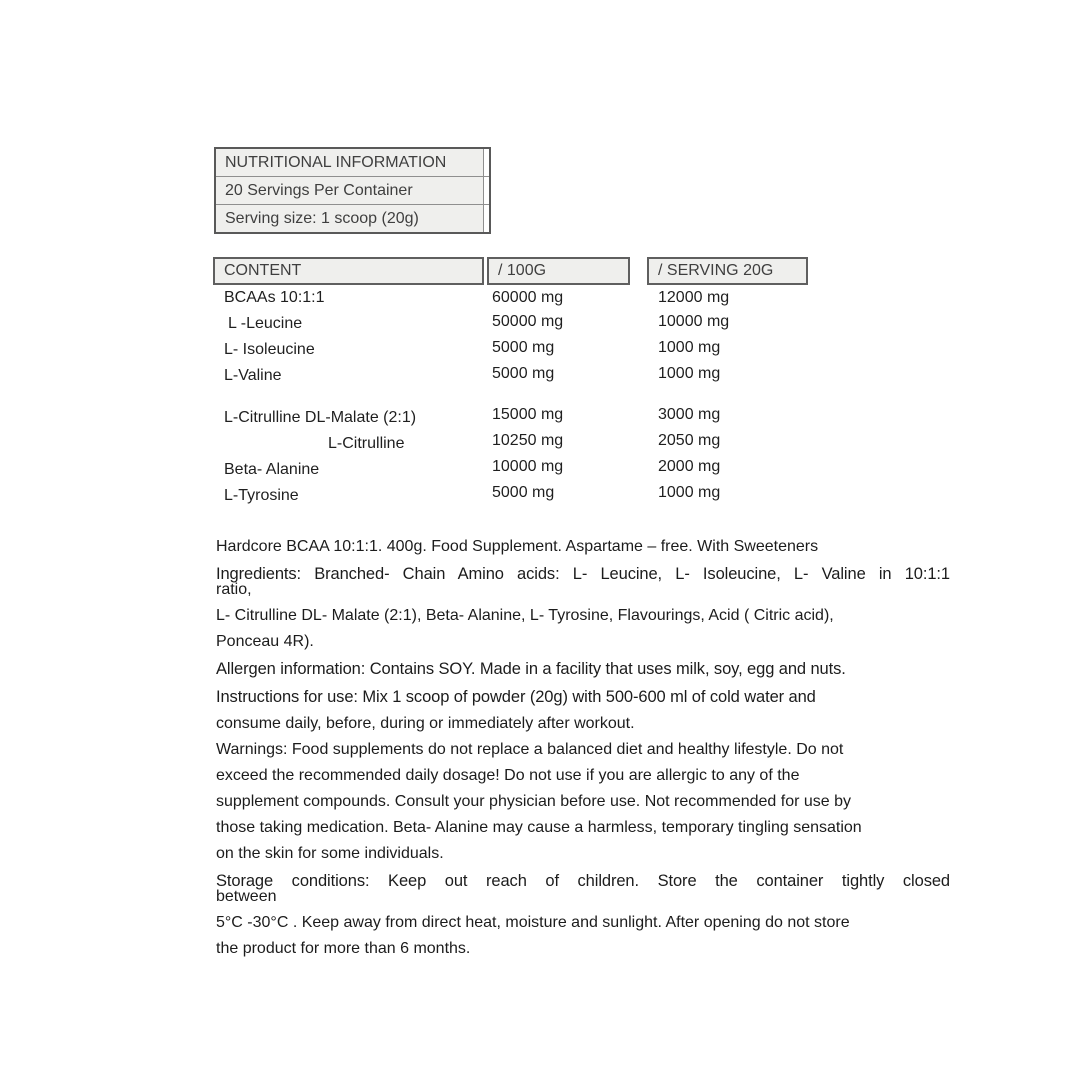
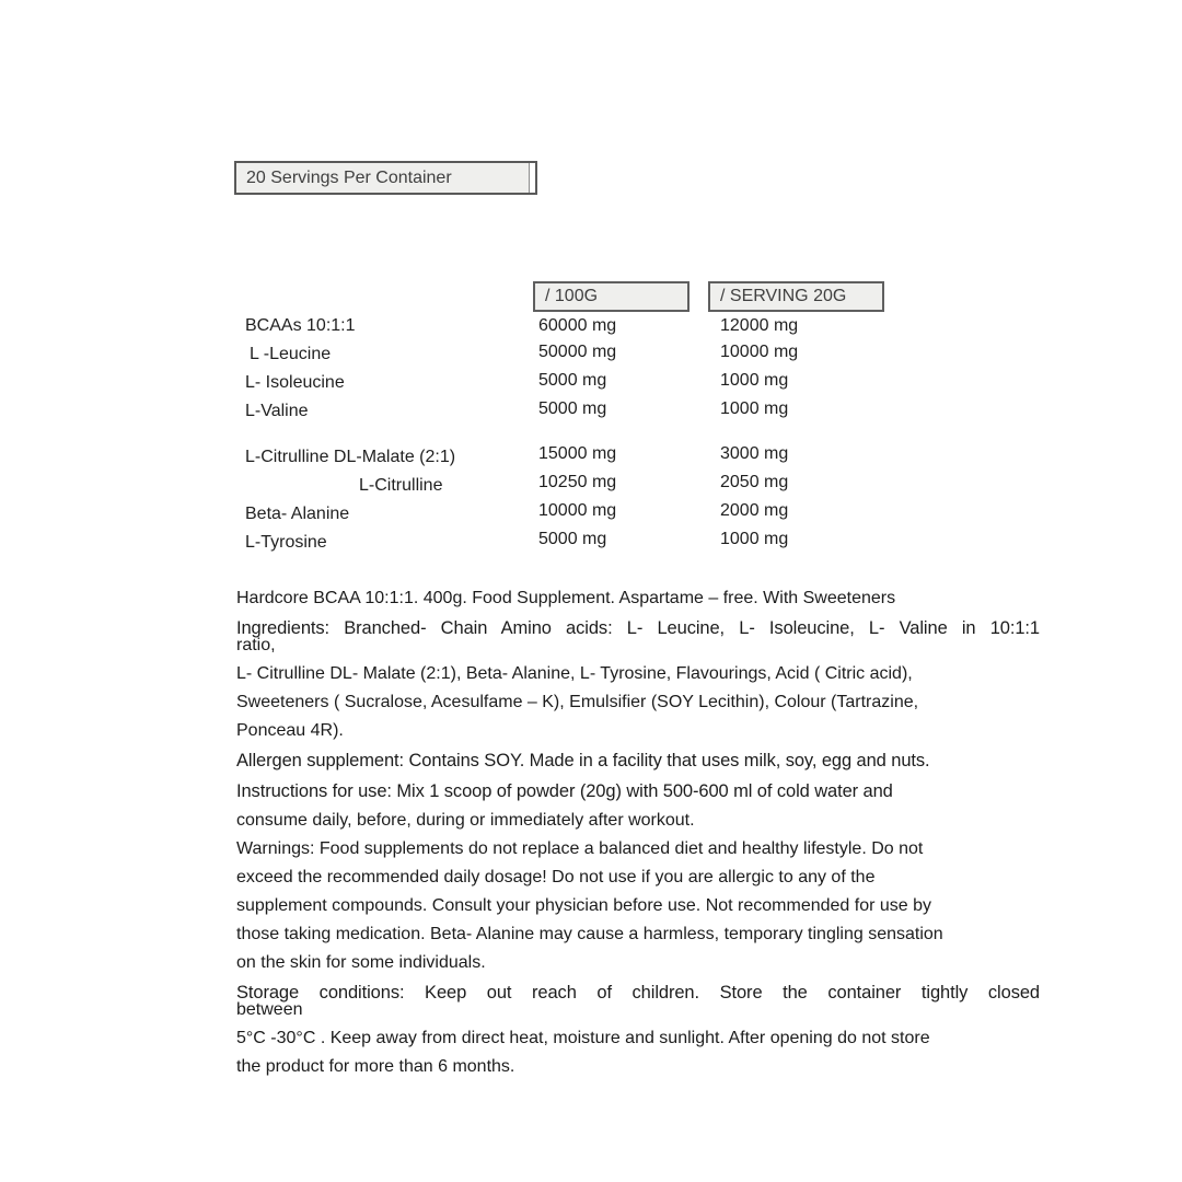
- NUTRITIONAL INFORMATION
  20 Servings Per Container
- Serving size: 1 scoop (20g)
- CONTENT
  / 100G
  / SERVING 20G
  BCAAs 10:1:1
  60000 mg
  12000 mg
  L -Leucine
  50000 mg
  10000 mg
  L- Isoleucine
  5000 mg
  1000 mg
  L-Valine
  5000 mg
  1000 mg
  L-Citrulline DL-Malate (2:1)
  15000 mg
  3000 mg
  L-Citrulline
  10250 mg
  2050 mg
  Beta- Alanine
  10000 mg
  2000 mg
  L-Tyrosine
  5000 mg
  1000 mg
  Hardcore BCAA 10:1:1. 400g. Food Supplement. Aspartame – free. With Sweeteners
  Ingredients: Branched- Chain Amino acids: L- Leucine, L- Isoleucine, L- Valine in 10:1:1
  ratio,
  L- Citrulline DL- Malate (2:1), Beta- Alanine, L- Tyrosine, Flavourings, Acid ( Citric acid),
+ Sweeteners ( Sucralose, Acesulfame – K), Emulsifier (SOY Lecithin), Colour (Tartrazine,
  Ponceau 4R).
- Allergen information: Contains SOY. Made in a facility that uses milk, soy, egg and nuts.
+ Allergen supplement: Contains SOY. Made in a facility that uses milk, soy, egg and nuts.
  Instructions for use: Mix 1 scoop of powder (20g) with 500-600 ml of cold water and
  consume daily, before, during or immediately after workout.
  Warnings: Food supplements do not replace a balanced diet and healthy lifestyle. Do not
  exceed the recommended daily dosage! Do not use if you are allergic to any of the
  supplement compounds. Consult your physician before use. Not recommended for use by
  those taking medication. Beta- Alanine may cause a harmless, temporary tingling sensation
  on the skin for some individuals.
  Storage conditions: Keep out reach of children. Store the container tightly closed
  between
  5°C -30°C . Keep away from direct heat, moisture and sunlight. After opening do not store
  the product for more than 6 months.
